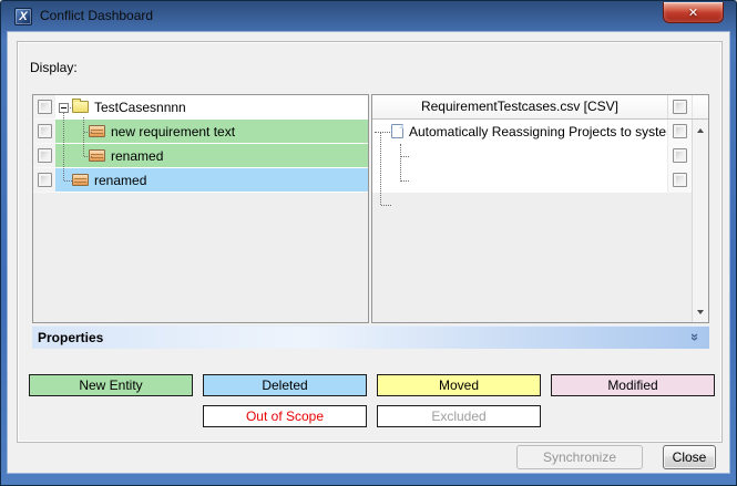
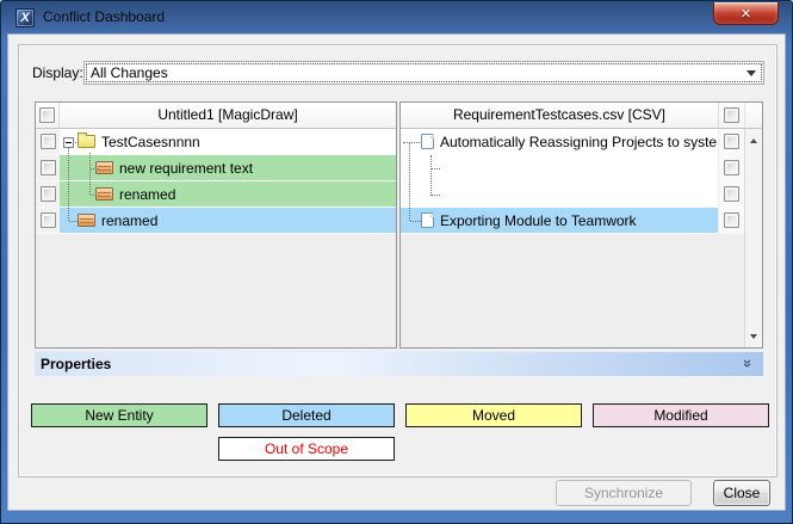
  X
  Conflict Dashboard
  ✕
  Display:
+ All Changes
+ Untitled1 [MagicDraw]
  TestCasesnnnn
  new requirement text
  renamed
  renamed
  RequirementTestcases.csv [CSV]
  Automatically Reassigning Projects to syste
+ Exporting Module to Teamwork
  Properties
  New Entity
  Deleted
  Moved
  Modified
  Out of Scope
- Excluded
  Synchronize
  Close
